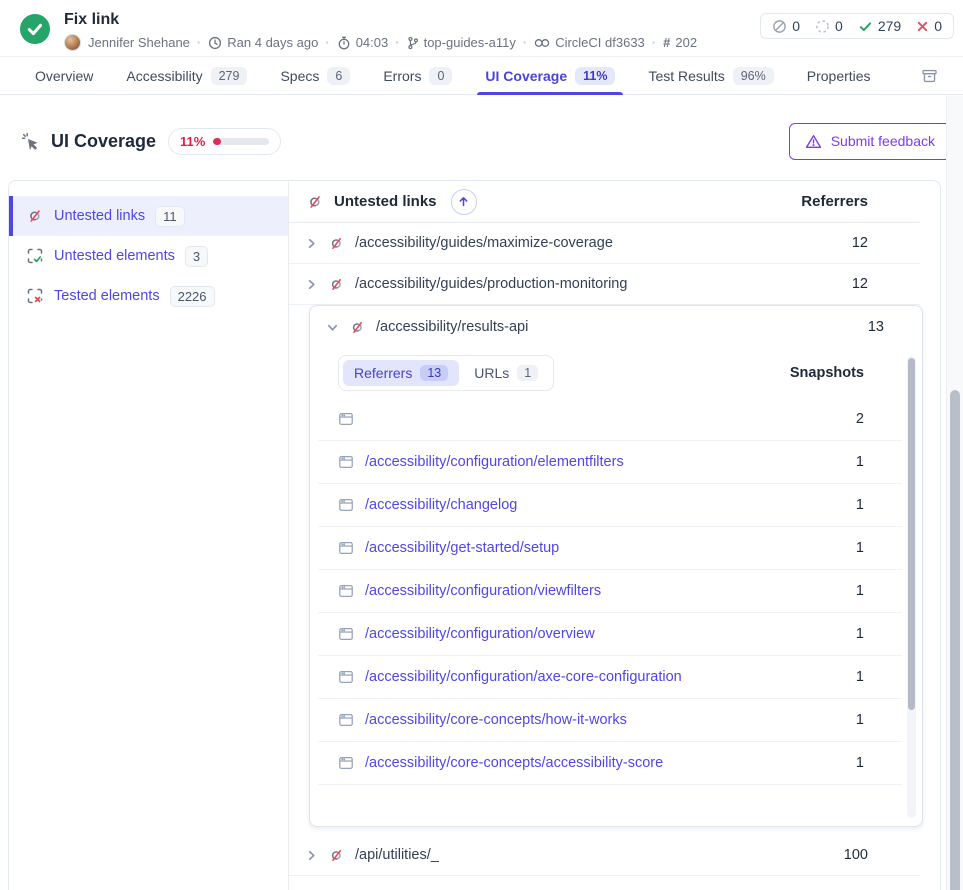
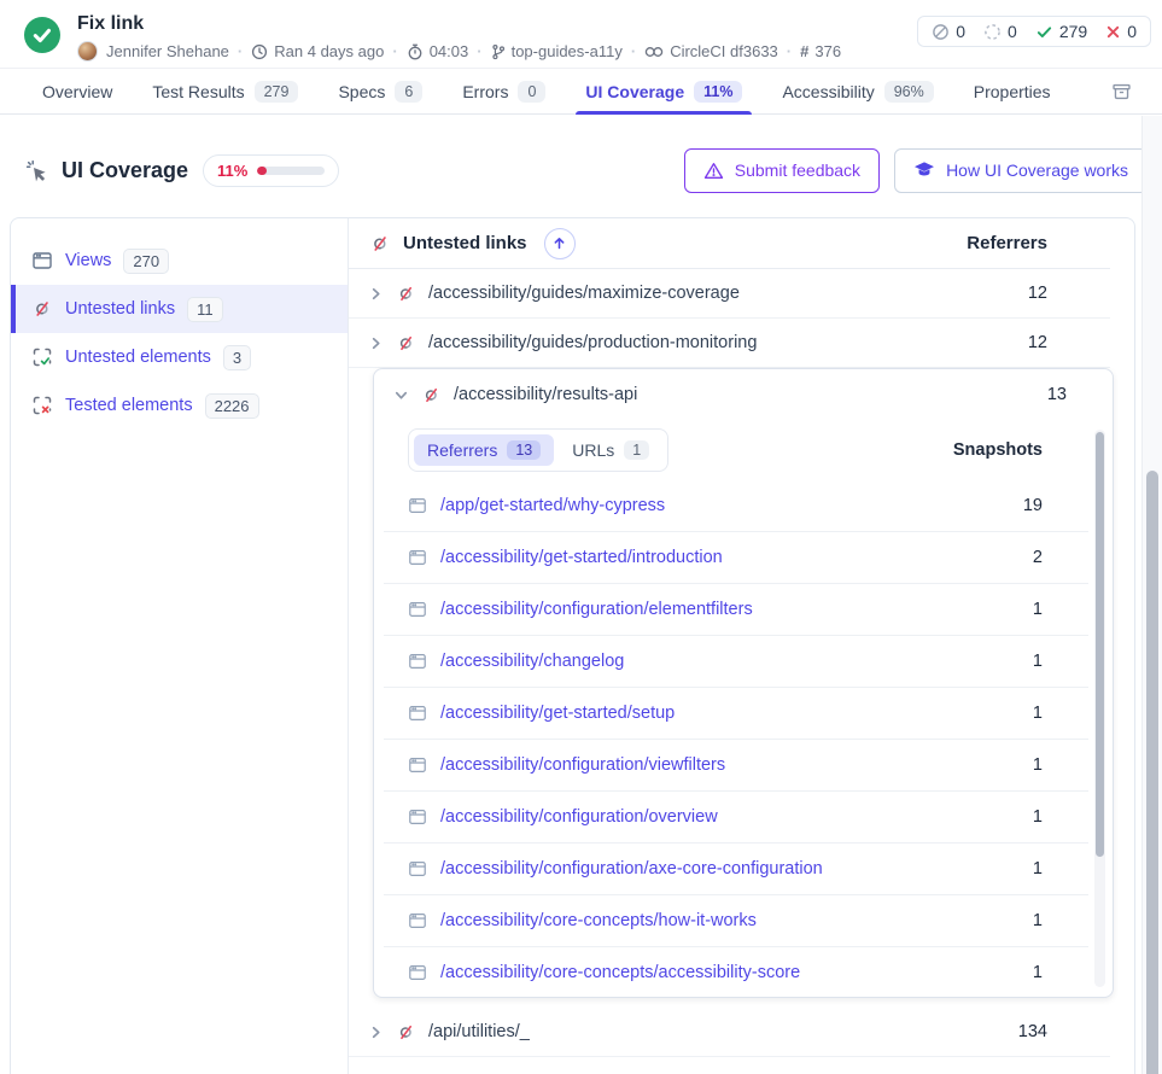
  Fix link
  Jennifer Shehane
  ·
  Ran 4 days ago
  ·
  04:03
  ·
  top-guides-a11y
  ·
  CircleCI df3633
  ·
  #
- 202
+ 376
  0
  0
  279
  0
  Overview
- Accessibility
+ Test Results
  279
  Specs
  6
  Errors
  0
  UI Coverage
  11%
- Test Results
+ Accessibility
  96%
  Properties
  UI Coverage
  11%
  Submit feedback
+ How UI Coverage works
+ Views
+ 270
  Untested links
  11
  Untested elements
  3
  Tested elements
  2226
  Untested links
  Referrers
  /accessibility/guides/maximize-coverage
  12
  /accessibility/guides/production-monitoring
  12
  /accessibility/results-api
  13
  Referrers
  13
  URLs
  1
  Snapshots
+ /app/get-started/why-cypress
+ 19
+ /accessibility/get-started/introduction
  2
  /accessibility/configuration/elementfilters
  1
  /accessibility/changelog
  1
  /accessibility/get-started/setup
  1
  /accessibility/configuration/viewfilters
  1
  /accessibility/configuration/overview
  1
  /accessibility/configuration/axe-core-configuration
  1
  /accessibility/core-concepts/how-it-works
  1
  /accessibility/core-concepts/accessibility-score
  1
  /api/utilities/_
- 100
+ 134
